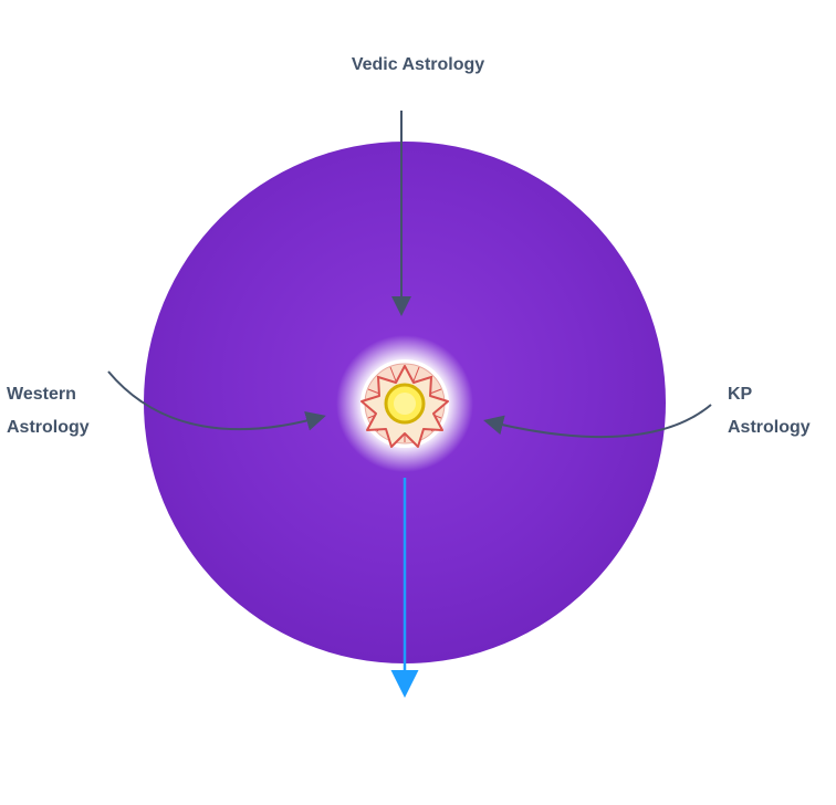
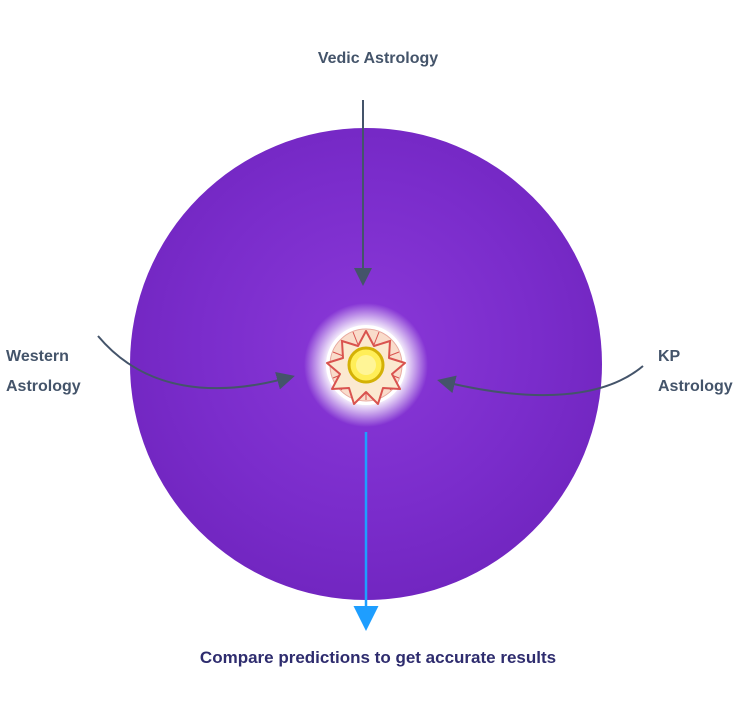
  Vedic Astrology
  Western
  Astrology
  KP
  Astrology
+ Compare predictions to get accurate results
